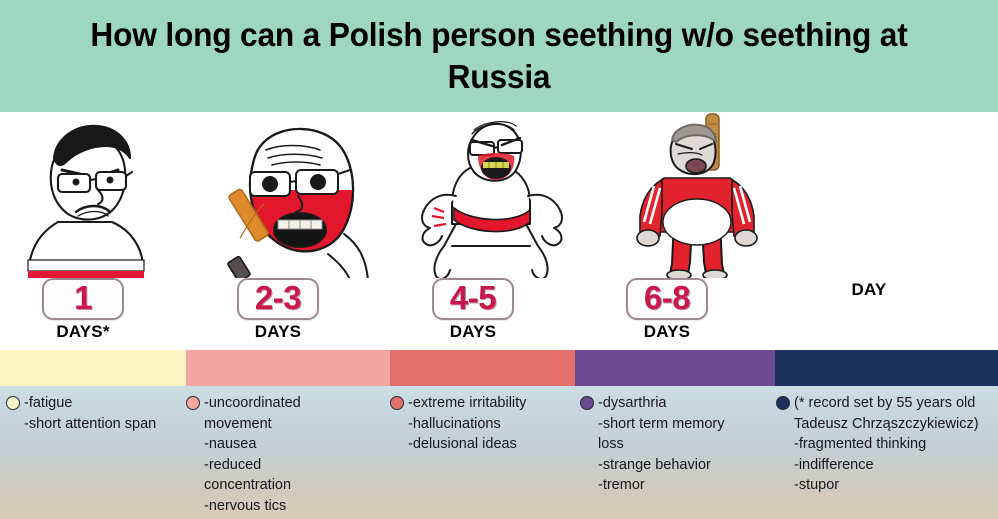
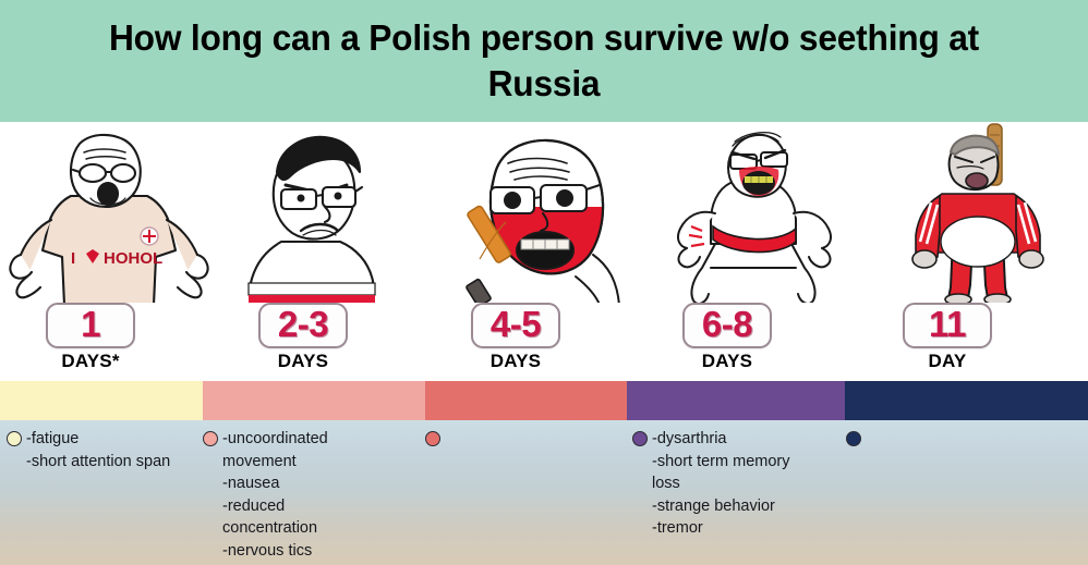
- How long can a Polish person seething w/o seething at Russia
+ How long can a Polish person survive w/o seething at Russia
+ I
+ HOHOL
  1
  DAYS*
  2-3
  DAYS
  4-5
  DAYS
  6-8
  DAYS
+ 11
  DAY
  -fatigue
  -short attention span
  -uncoordinated
  movement
  -nausea
  -reduced
  concentration
  -nervous tics
- -extreme irritability
- -hallucinations
- -delusional ideas
  -dysarthria
  -short term memory
  loss
  -strange behavior
  -tremor
- (* record set by 55 years old
- Tadeusz Chrząszczykiewicz)
- -fragmented thinking
- -indifference
- -stupor
